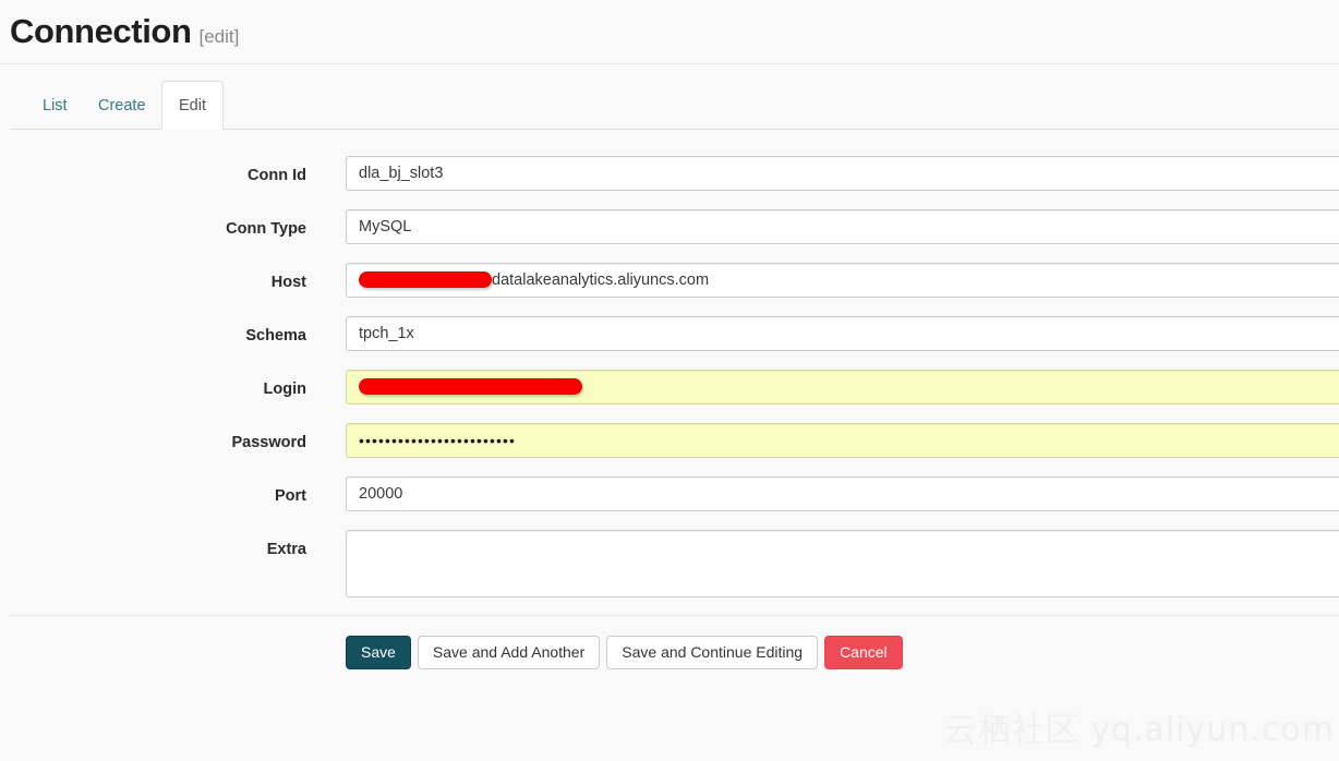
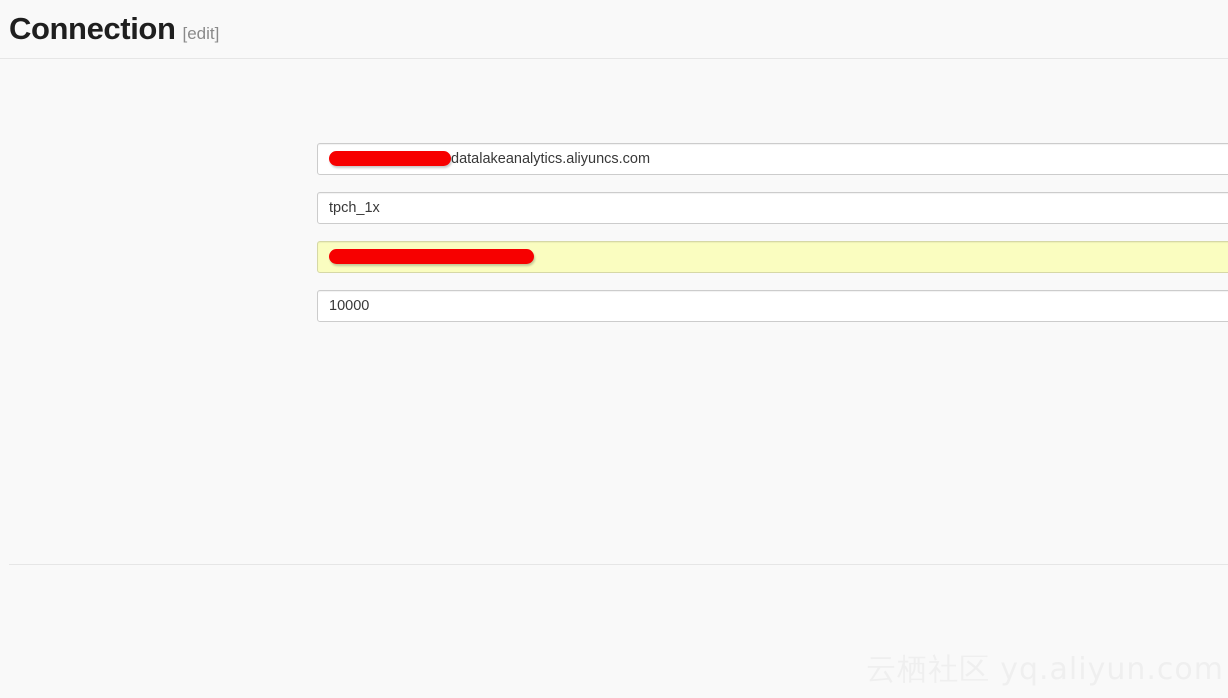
  Connection [edit]
- List
- Create
- Edit
- Conn Id
- dla_bj_slot3
- Conn Type
- MySQL
- Host
  datalakeanalytics.aliyuncs.com
- Schema
  tpch_1x
- Login
- Password
- ••••••••••••••••••••••••
- Port
- 20000
+ 10000
- Extra
- Save Save and Add Another Save and Continue Editing Cancel
